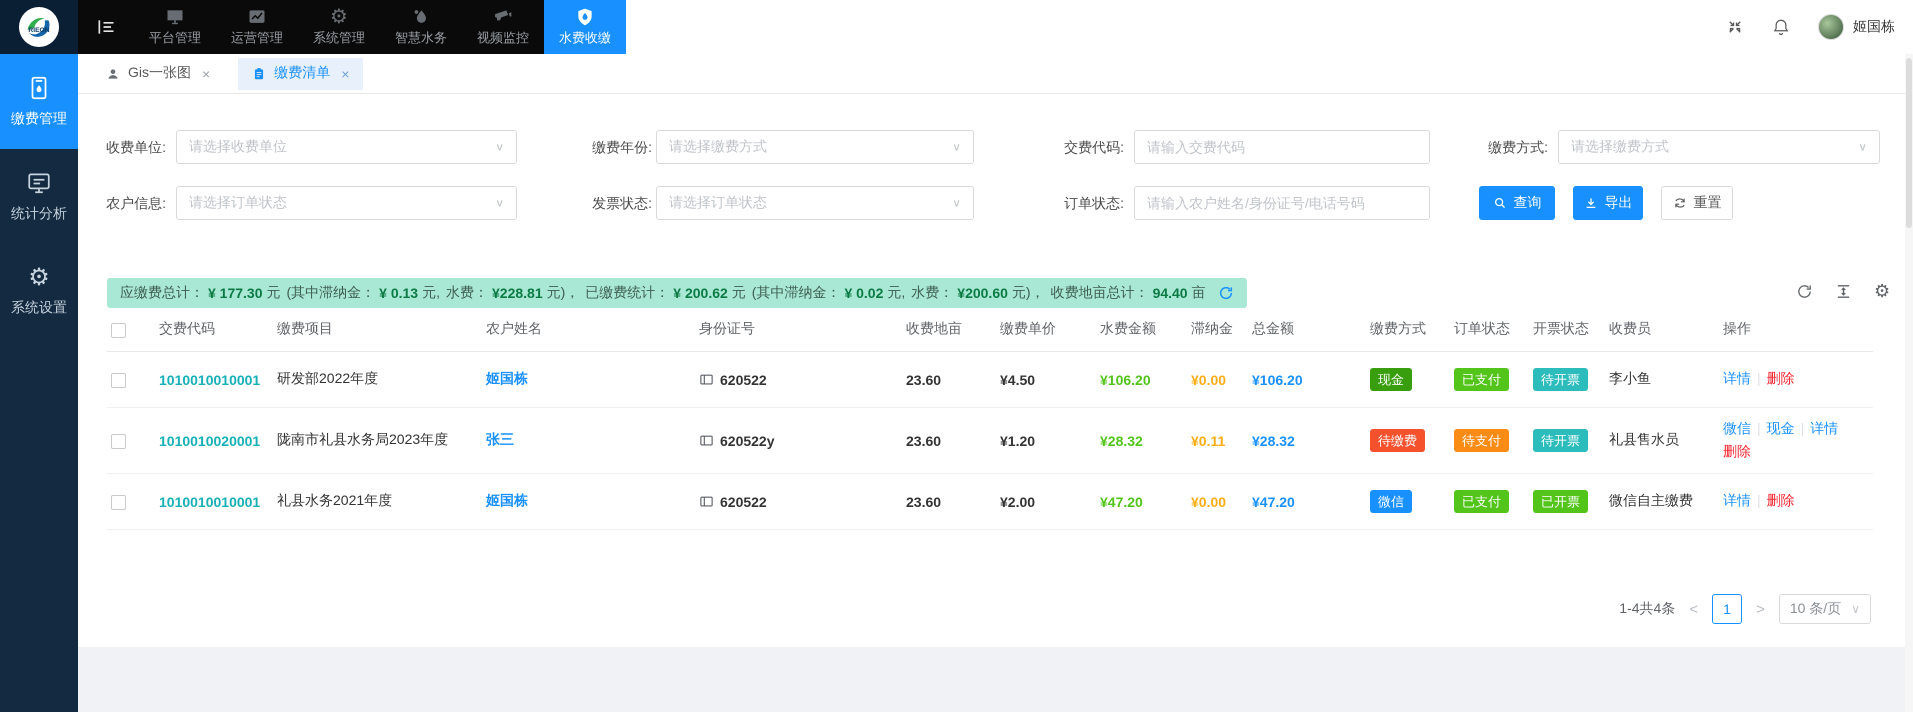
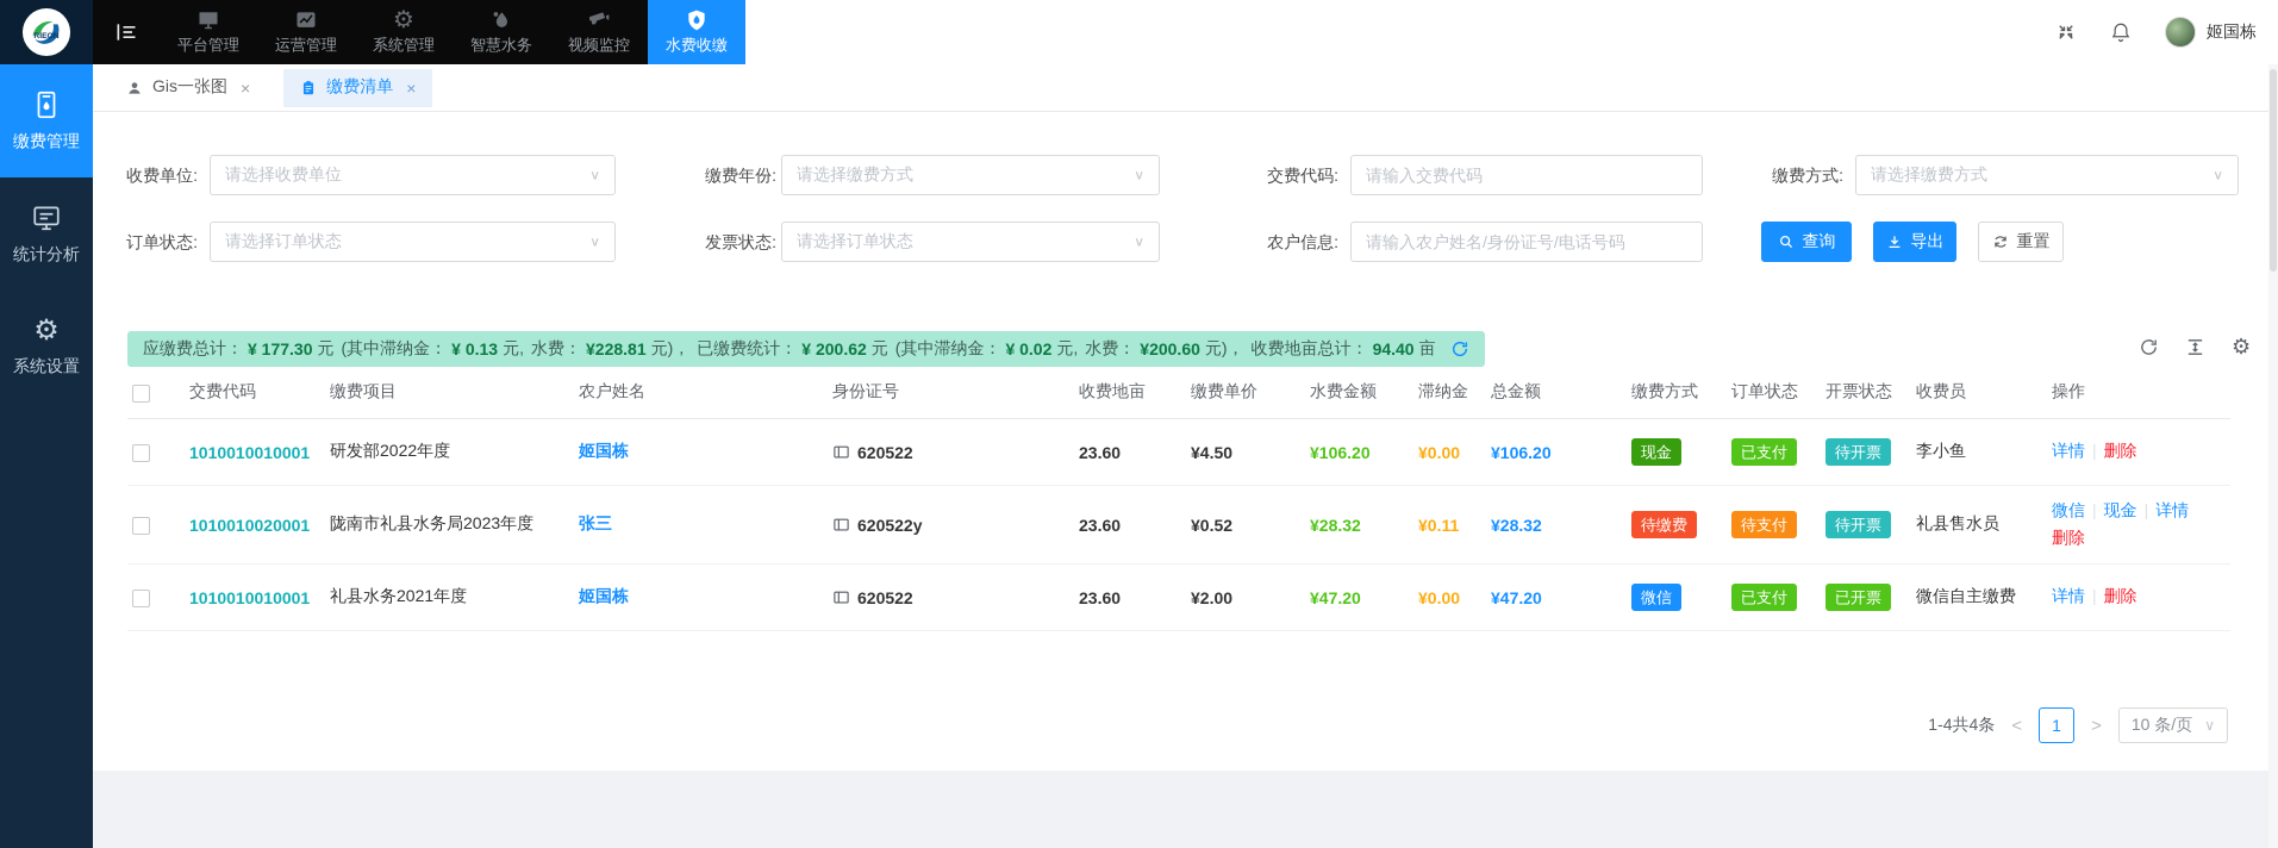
  缴费管理
  统计分析
  ⚙
  系统设置
  平台管理
  运营管理
  ⚙
  系统管理
  智慧水务
  视频监控
  水费收缴
  姬国栋
  Gis一张图
  ×
  缴费清单
  ×
  收费单位:
  请选择收费单位
  ∨
  缴费年份:
  请选择缴费方式
  ∨
  交费代码:
  请输入交费代码
  缴费方式:
  请选择缴费方式
  ∨
- 农户信息:
+ 订单状态:
  请选择订单状态
  ∨
  发票状态:
  请选择订单状态
  ∨
- 订单状态:
+ 农户信息:
  请输入农户姓名/身份证号/电话号码
  查询
  导出
  重置
  应缴费总计：
  ¥ 177.30
  元
  (其中滞纳金：
  ¥ 0.13
  元,
  水费：
  ¥228.81
  元)，
  已缴费统计：
  ¥ 200.62
  元
  (其中滞纳金：
  ¥ 0.02
  元,
  水费：
  ¥200.60
  元)，
  收费地亩总计：
  94.40
  亩
  ⚙
  	交费代码	缴费项目	农户姓名	身份证号	收费地亩	缴费单价	水费金额	滞纳金	总金额	缴费方式	订单状态	开票状态	收费员	操作
  	1010010010001	研发部2022年度	姬国栋	620522	23.60	¥4.50	¥106.20	¥0.00	¥106.20	现金	已支付	待开票	李小鱼	详情 | 删除
- 	1010010020001	陇南市礼县水务局2023年度	张三	620522y	23.60	¥1.20	¥28.32	¥0.11	¥28.32	待缴费	待支付	待开票	礼县售水员	微信 | 现金 | 详情 删除
+ 	1010010020001	陇南市礼县水务局2023年度	张三	620522y	23.60	¥0.52	¥28.32	¥0.11	¥28.32	待缴费	待支付	待开票	礼县售水员	微信 | 现金 | 详情 删除
  	1010010010001	礼县水务2021年度	姬国栋	620522	23.60	¥2.00	¥47.20	¥0.00	¥47.20	微信	已支付	已开票	微信自主缴费	详情 | 删除
  1-4共4条
  <
  1
  >
  10 条/页
  ∨
